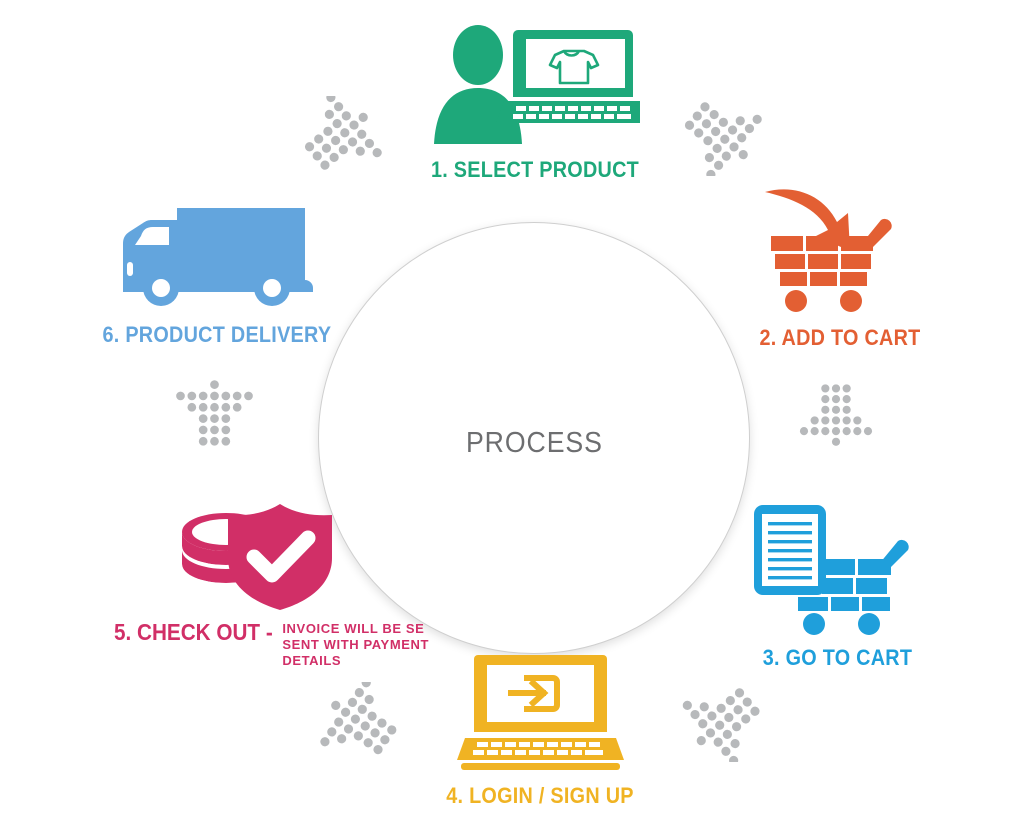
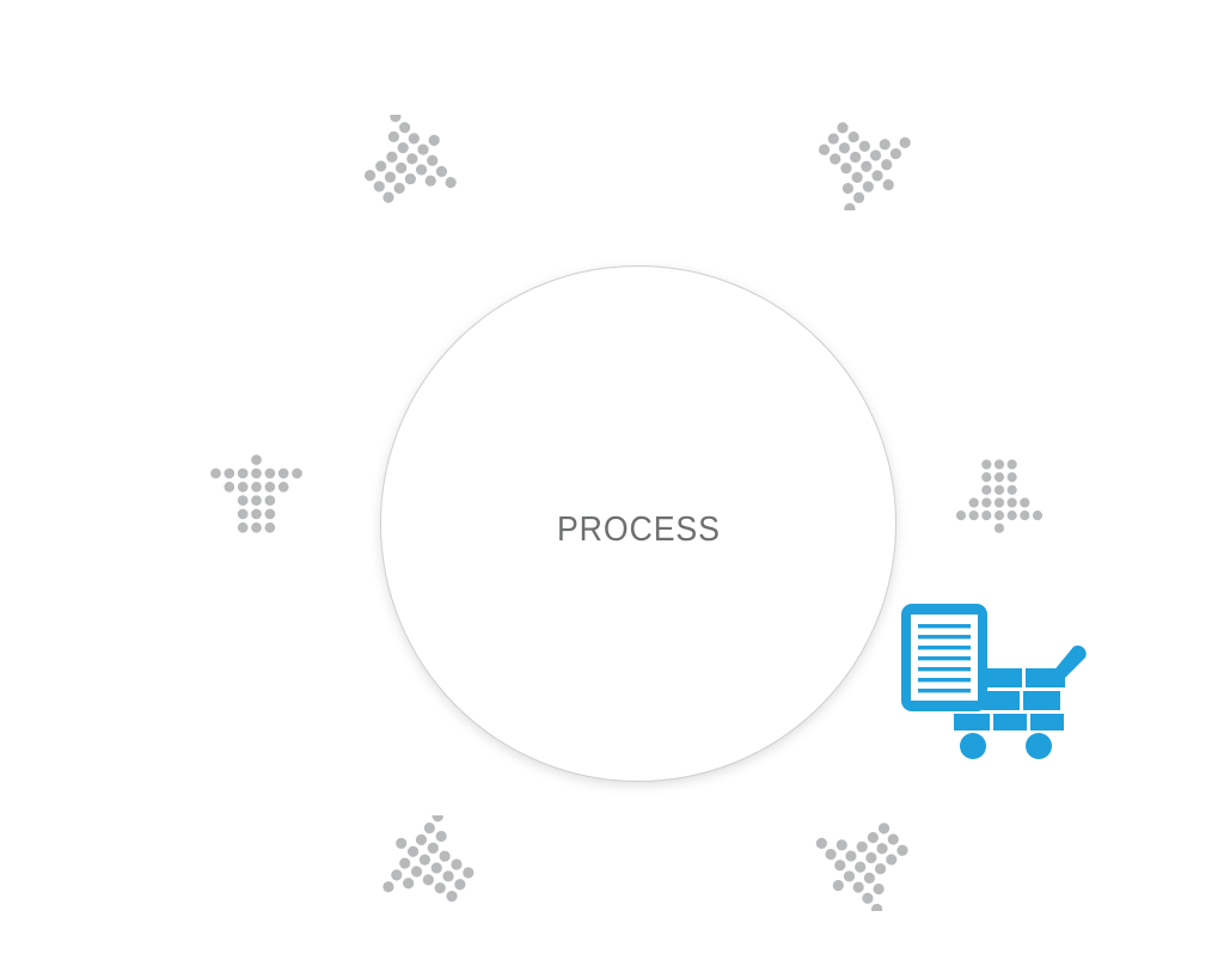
  PROCESS
- 1. SELECT PRODUCT
- 2. ADD TO CART
- 3. GO TO CART
- 4. LOGIN / SIGN UP
- 5. CHECK OUT -
- INVOICE WILL BE SE
- SENT WITH PAYMENT
- DETAILS
- 6. PRODUCT DELIVERY
